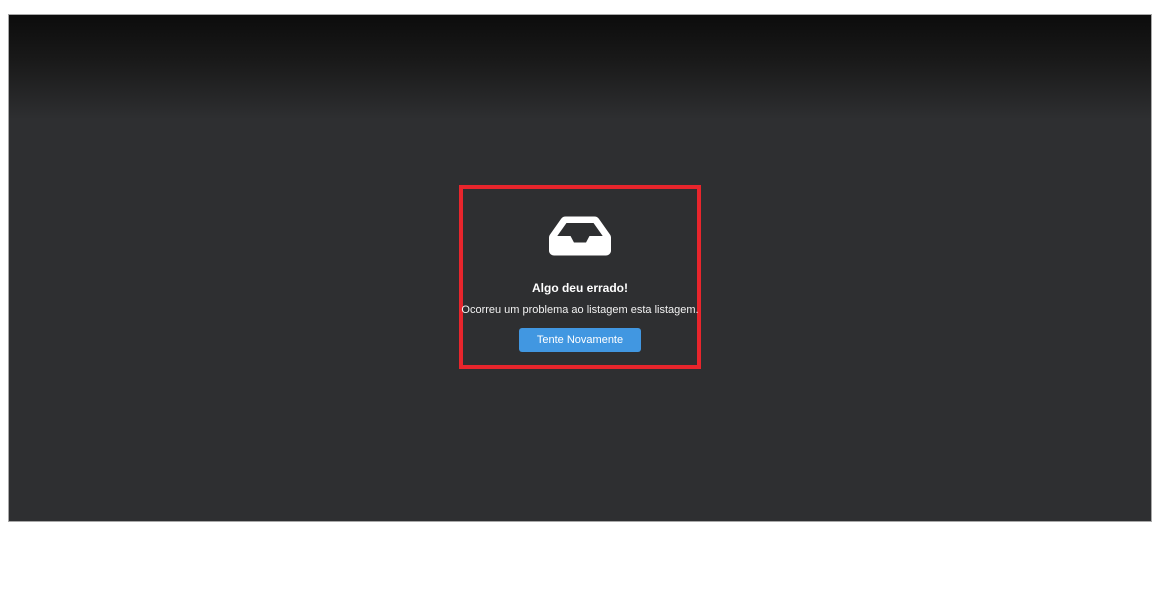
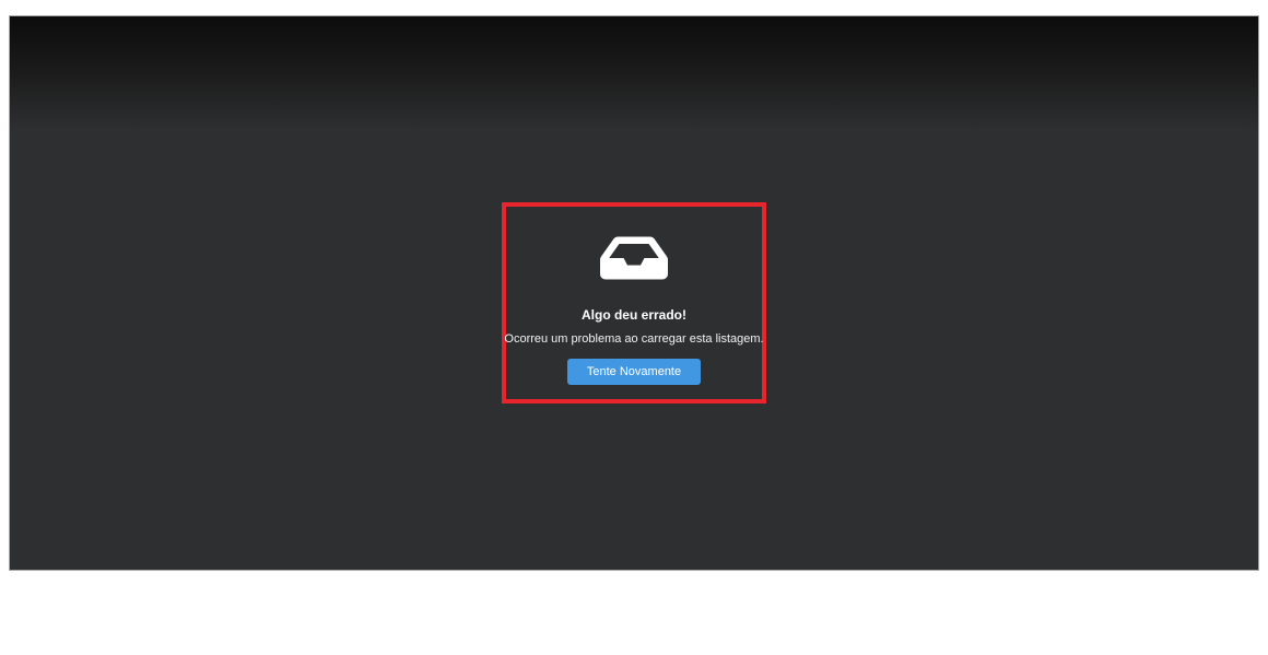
  Algo deu errado!
- Ocorreu um problema ao listagem esta listagem.
+ Ocorreu um problema ao carregar esta listagem.
  Tente Novamente
